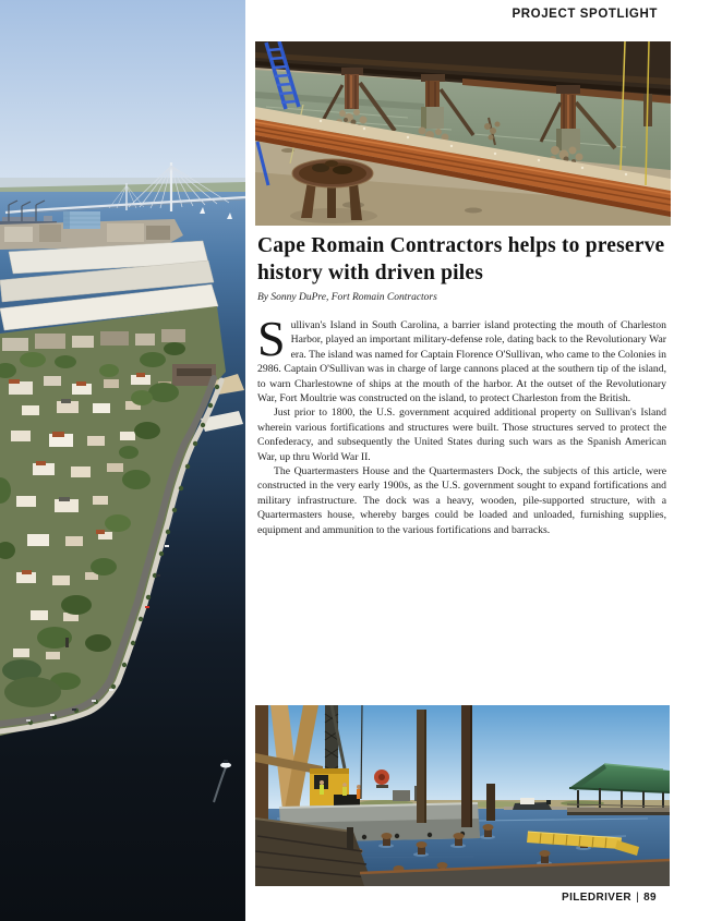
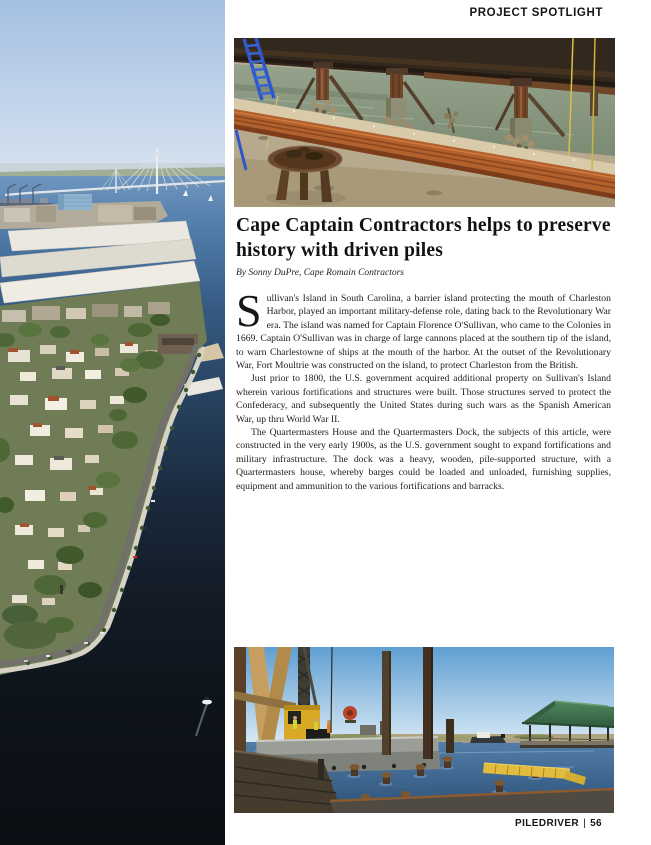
  PROJECT SPOTLIGHT
- Cape Romain Contractors helps to preserve
+ Cape Captain Contractors helps to preserve
  history with driven piles
- By Sonny DuPre, Fort Romain Contractors
+ By Sonny DuPre, Cape Romain Contractors
  S
- ullivan's Island in South Carolina, a barrier island protecting the mouth of Charleston Harbor, played an important military-defense role, dating back to the Revolutionary War era. The island was named for Captain Florence O'Sullivan, who came to the Colonies in 2986. Captain O'Sullivan was in charge of large cannons placed at the southern tip of the island, to warn Charlestowne of ships at the mouth of the harbor. At the outset of the Revolutionary War, Fort Moultrie was constructed on the island, to protect Charleston from the British.
+ ullivan's Island in South Carolina, a barrier island protecting the mouth of Charleston Harbor, played an important military-defense role, dating back to the Revolutionary War era. The island was named for Captain Florence O'Sullivan, who came to the Colonies in 1669. Captain O'Sullivan was in charge of large cannons placed at the southern tip of the island, to warn Charlestowne of ships at the mouth of the harbor. At the outset of the Revolutionary War, Fort Moultrie was constructed on the island, to protect Charleston from the British.
  Just prior to 1800, the U.S. government acquired additional property on Sullivan's Island wherein various fortifications and structures were built. Those structures served to protect the Confederacy, and subsequently the United States during such wars as the Spanish American War, up thru World War II.
  The Quartermasters House and the Quartermasters Dock, the subjects of this article, were constructed in the very early 1900s, as the U.S. government sought to expand fortifications and military infrastructure. The dock was a heavy, wooden, pile-supported structure, with a Quartermasters house, whereby barges could be loaded and unloaded, furnishing supplies, equipment and ammunition to the various fortifications and barracks.
- PILEDRIVER | 89
+ PILEDRIVER | 56
